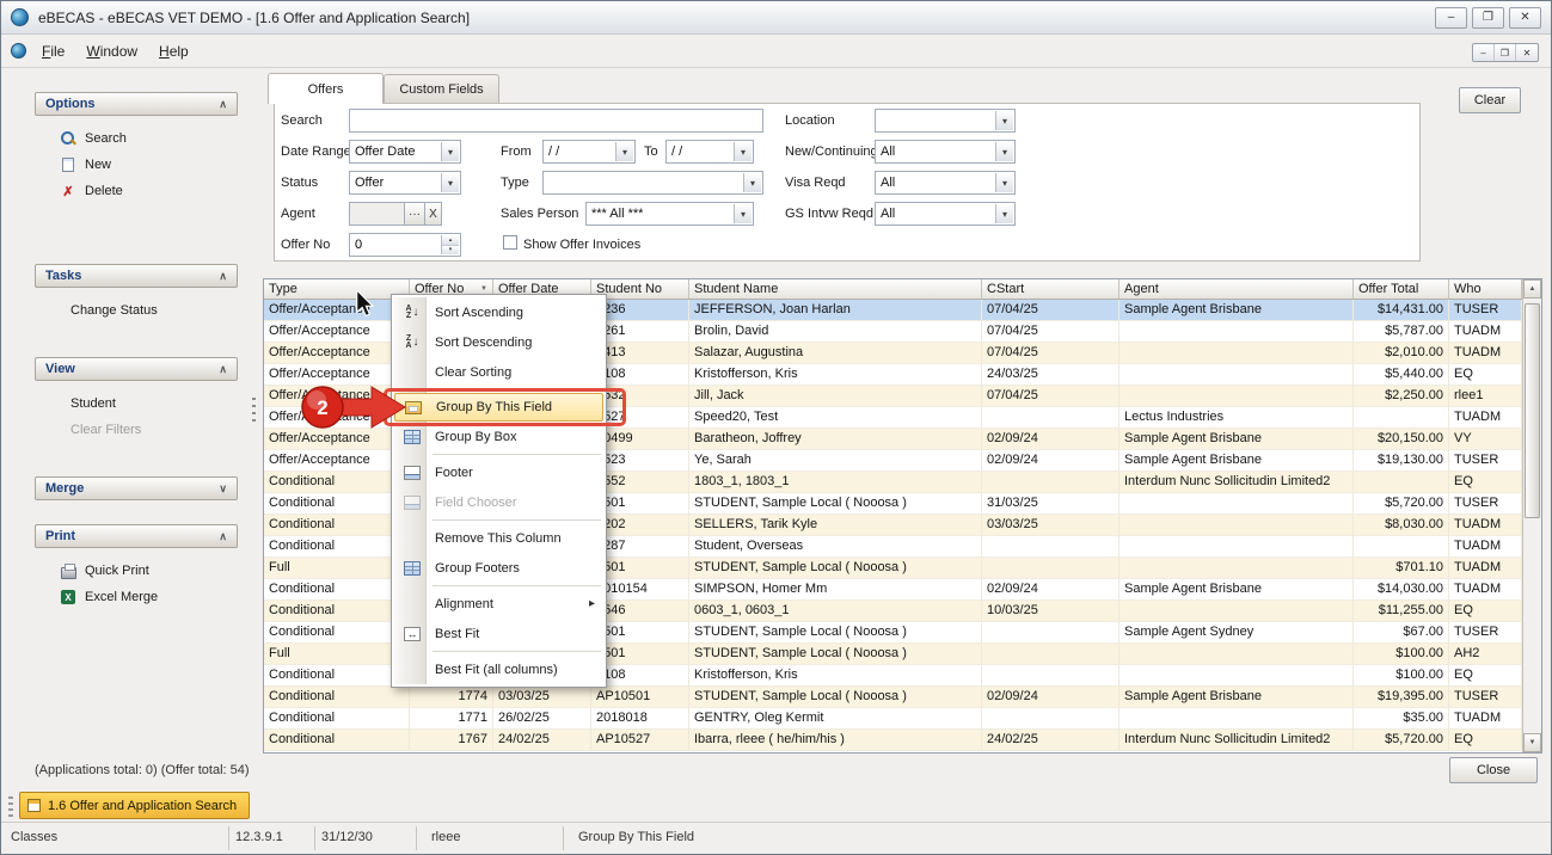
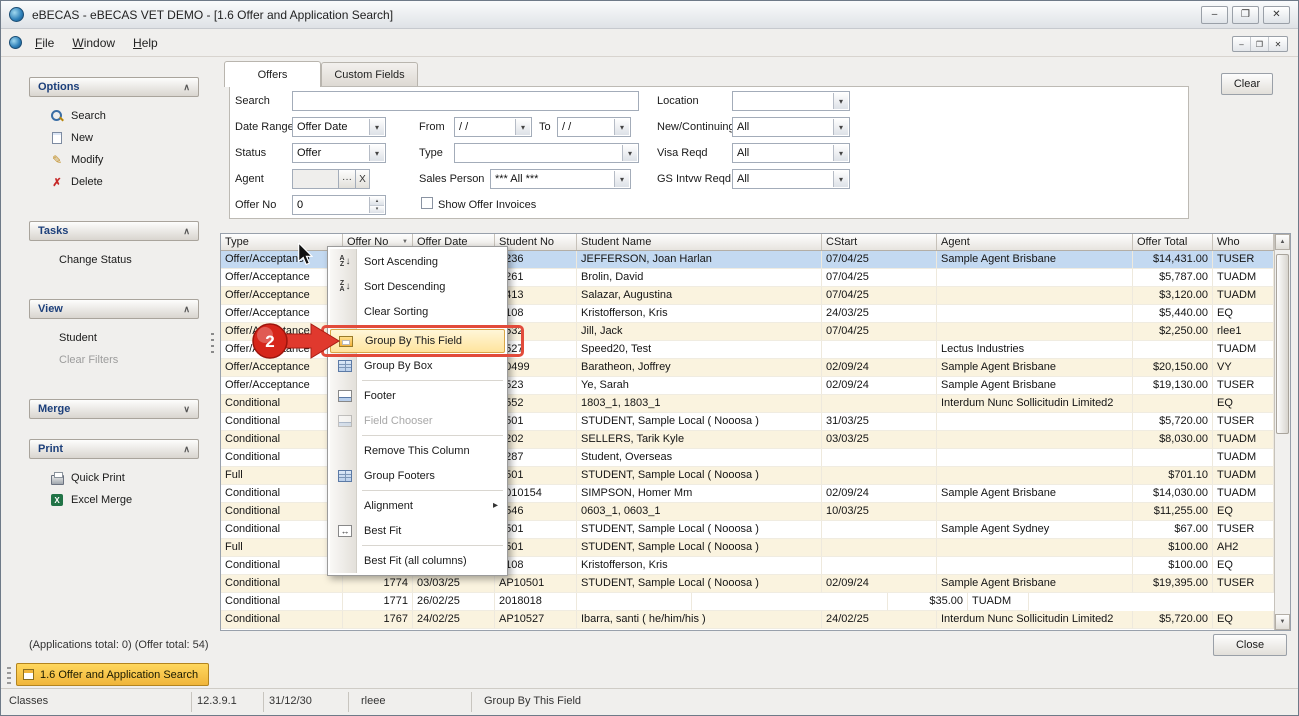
  eBECAS - eBECAS VET DEMO - [1.6 Offer and Application Search]
  –
  ❐
  ✕
  File
  Window
  Help
  –
  ❐
  ✕
  Options
  ∧
  Search
  New
+ ✎
+ Modify
  ✗
  Delete
  Tasks
  ∧
  Change Status
  View
  ∧
  Student
  Clear Filters
  Merge
  ∨
  Print
  ∧
  Quick Print
  X
  Excel Merge
  Offers
  Custom Fields
  Clear
  Search
  Location
  ▾
  Date Range
  Offer Date
  ▾
  From
  / /
  ▾
  To
  / /
  ▾
  New/Continuin
  All
  ▾
  Status
  Offer
  ▾
  Type
  ▾
  Visa Reqd
  All
  ▾
  Agent
  ···
  X
  Sales Person
  *** All ***
  ▾
  GS Intvw Reqd
  All
  ▾
  Offer No
  0
  Show Offer Invoices
  Type
  Offer No
  Offer Date
  Student No
  Student Name
  CStart
  Agent
  Offer Total
  Who
  Offer/Acceptan
  236
  JEFFERSON, Joan Harlan
  07/04/25
  Sample Agent Brisbane
  $14,431.00
  TUSER
  Offer/Acceptance
  261
  Brolin, David
  07/04/25
  $5,787.00
  TUADM
  Offer/Acceptance
  413
  Salazar, Augustina
  07/04/25
- $2,010.00
+ $3,120.00
  TUADM
  Offer/Acceptance
  108
  Kristofferson, Kris
  24/03/25
  $5,440.00
  EQ
  532
  Jill, Jack
  07/04/25
  $2,250.00
  rlee1
  527
  Speed20, Test
  Lectus Industries
  TUADM
  Offer/Acceptance
  0499
  Baratheon, Joffrey
  02/09/24
  Sample Agent Brisbane
  $20,150.00
  VY
  Offer/Acceptance
  523
  Ye, Sarah
  02/09/24
  Sample Agent Brisbane
  $19,130.00
  TUSER
  Conditional
  552
  1803_1, 1803_1
  Interdum Nunc Sollicitudin Limited2
  EQ
  Conditional
  501
  STUDENT, Sample Local ( Nooosa )
  31/03/25
  $5,720.00
  TUSER
  Conditional
  202
  SELLERS, Tarik Kyle
  03/03/25
  $8,030.00
  TUADM
  Conditional
  287
  Student, Overseas
  TUADM
  Full
  501
  STUDENT, Sample Local ( Nooosa )
  $701.10
  TUADM
  Conditional
  010154
  SIMPSON, Homer Mm
  02/09/24
  Sample Agent Brisbane
  $14,030.00
  TUADM
  Conditional
  546
  0603_1, 0603_1
  10/03/25
  $11,255.00
  EQ
  Conditional
  501
  STUDENT, Sample Local ( Nooosa )
  Sample Agent Sydney
  $67.00
  TUSER
  Full
  501
  STUDENT, Sample Local ( Nooosa )
  $100.00
  AH2
  Conditional
  108
  Kristofferson, Kris
  $100.00
  EQ
  Conditional
  1774
  03/03/25
  AP10501
  STUDENT, Sample Local ( Nooosa )
  02/09/24
  Sample Agent Brisbane
  $19,395.00
  TUSER
  Conditional
  1771
  26/02/25
  2018018
- GENTRY, Oleg Kermit
  $35.00
  TUADM
  Conditional
  1767
  24/02/25
  AP10527
- Ibarra, rleee ( he/him/his )
+ Ibarra, santi ( he/him/his )
  24/02/25
  Interdum Nunc Sollicitudin Limited2
  $5,720.00
  EQ
  ↓
  Sort Ascending
  ↓
  Sort Descending
  Clear Sorting
  Group By This Field
  Group By Box
  Footer
  Field Chooser
  Remove This Column
  Group Footers
  Alignment
  ▸
  ↔
  Best Fit
  Best Fit (all columns)
  2
  (Applications total: 0) (Offer total: 54)
  Close
  1.6 Offer and Application Search
  Classes
  12.3.9.1
  31/12/30
  rleee
  Group By This Field
